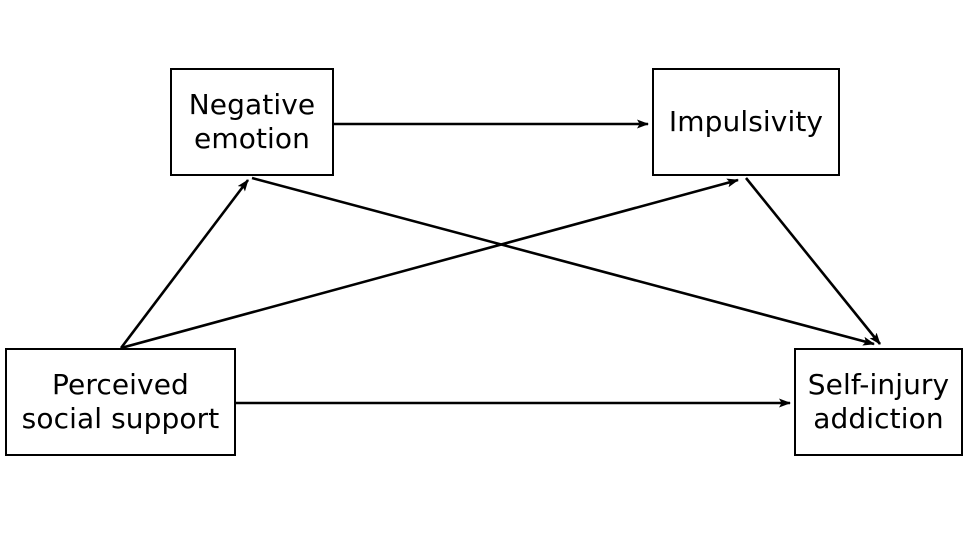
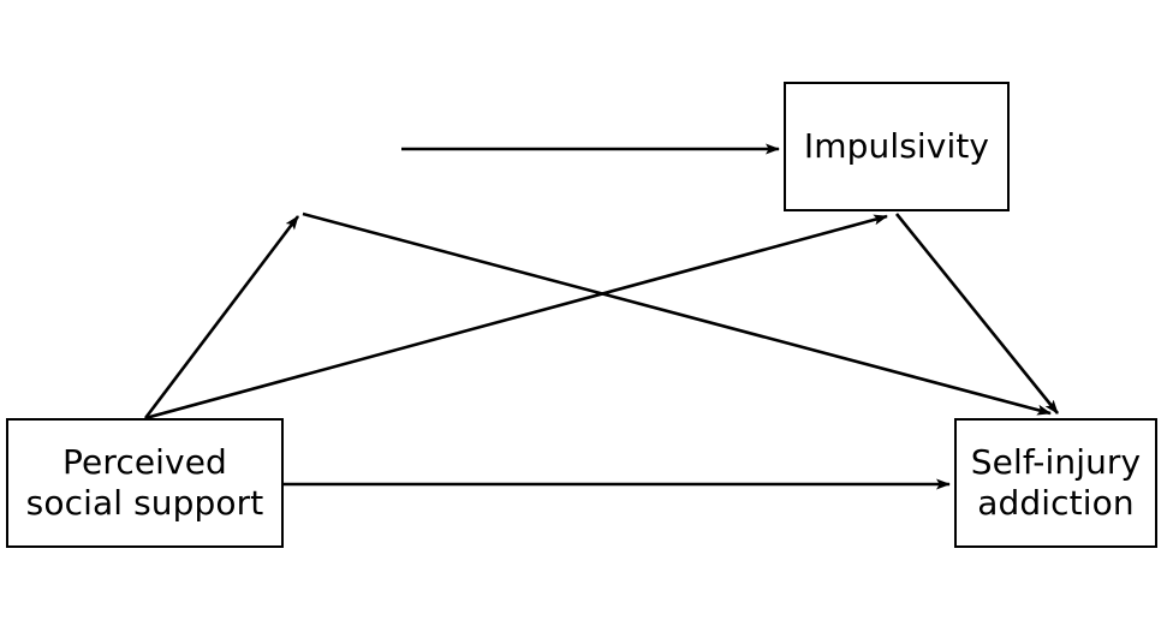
- Negative
- emotion
  Impulsivity
  Perceived
  social support
  Self-injury
  addiction
